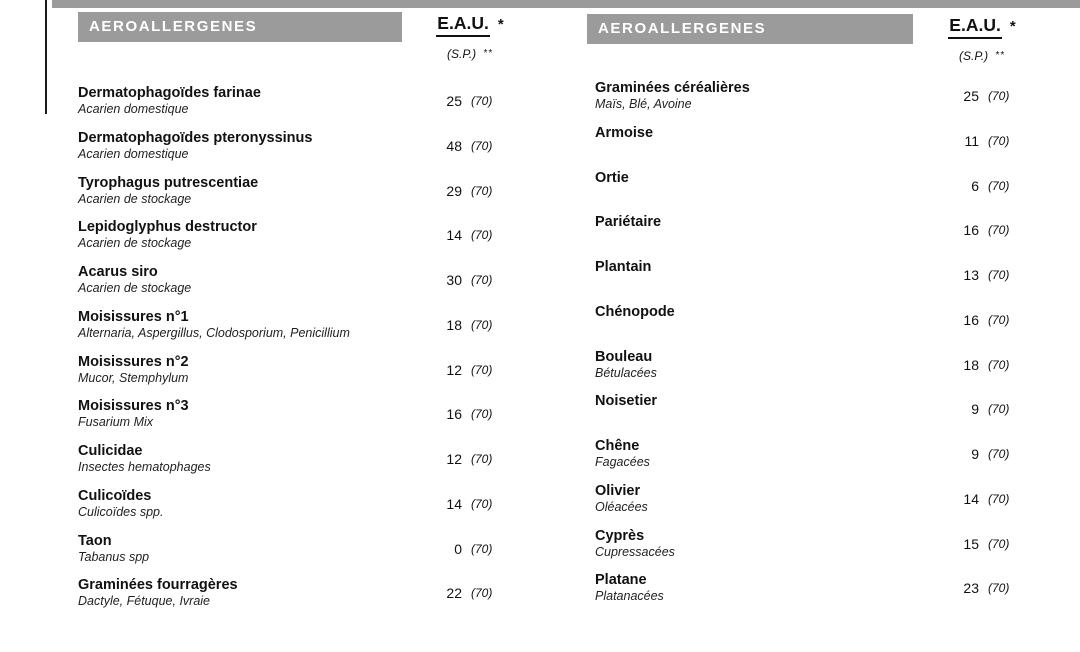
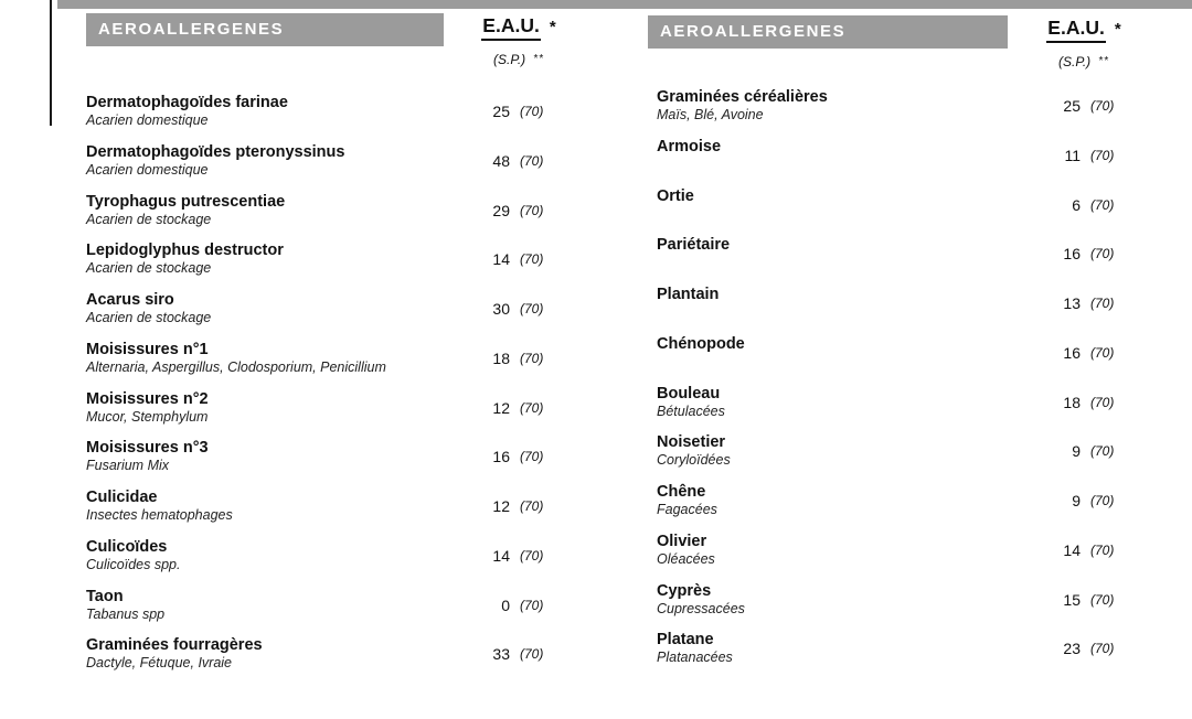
  AEROALLERGENES
  E.A.U. *
  (S.P.) **
  AEROALLERGENES
  E.A.U. *
  (S.P.) **
  Dermatophagoïdes farinae
  Acarien domestique
  25
  (70)
  Dermatophagoïdes pteronyssinus
  Acarien domestique
  48
  (70)
  Tyrophagus putrescentiae
  Acarien de stockage
  29
  (70)
  Lepidoglyphus destructor
  Acarien de stockage
  14
  (70)
  Acarus siro
  Acarien de stockage
  30
  (70)
  Moisissures n°1
  Alternaria, Aspergillus, Clodosporium, Penicillium
  18
  (70)
  Moisissures n°2
  Mucor, Stemphylum
  12
  (70)
  Moisissures n°3
  Fusarium Mix
  16
  (70)
  Culicidae
  Insectes hematophages
  12
  (70)
  Culicoïdes
  Culicoïdes spp.
  14
  (70)
  Taon
  Tabanus spp
  0
  (70)
  Graminées fourragères
  Dactyle, Fétuque, Ivraie
- 22
+ 33
  (70)
  Graminées céréalières
  Maïs, Blé, Avoine
  25
  (70)
  Armoise
  11
  (70)
  Ortie
  6
  (70)
  Pariétaire
  16
  (70)
  Plantain
  13
  (70)
  Chénopode
  16
  (70)
  Bouleau
  Bétulacées
  18
  (70)
  Noisetier
+ Coryloïdées
  9
  (70)
  Chêne
  Fagacées
  9
  (70)
  Olivier
  Oléacées
  14
  (70)
  Cyprès
  Cupressacées
  15
  (70)
  Platane
  Platanacées
  23
  (70)
